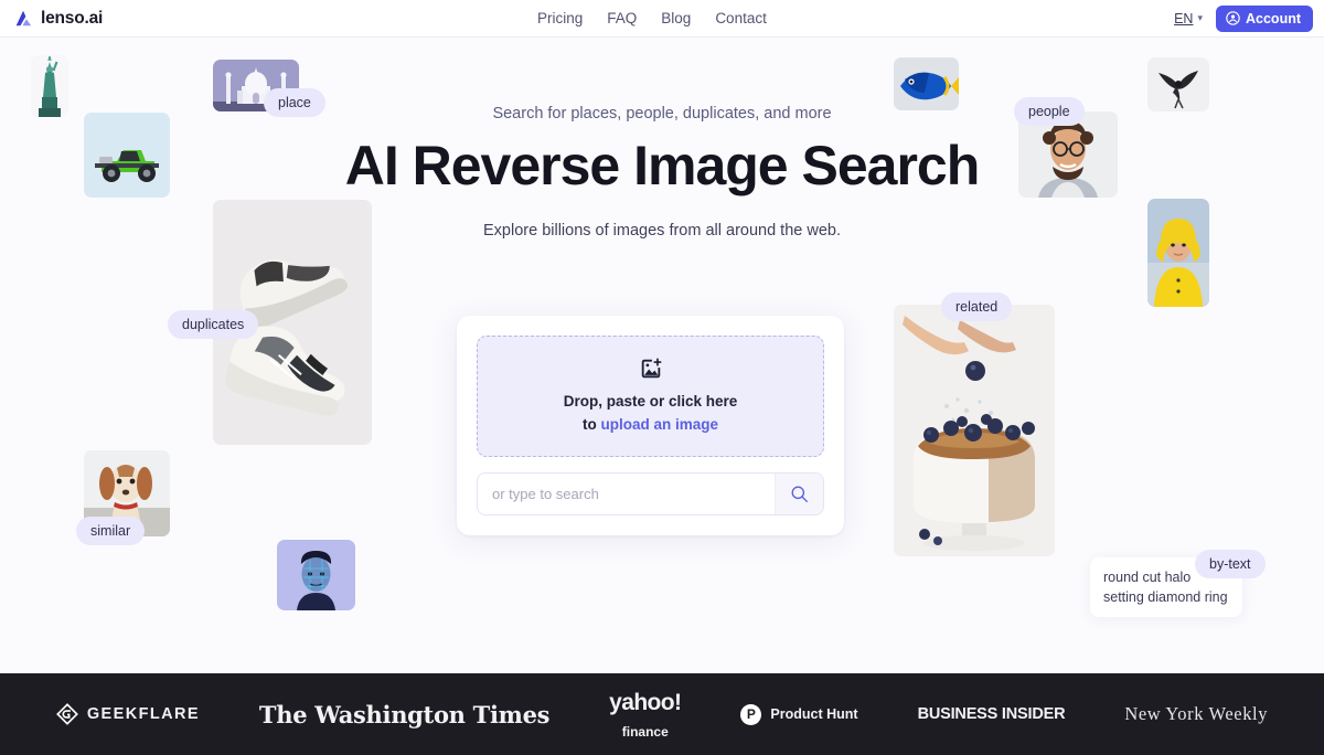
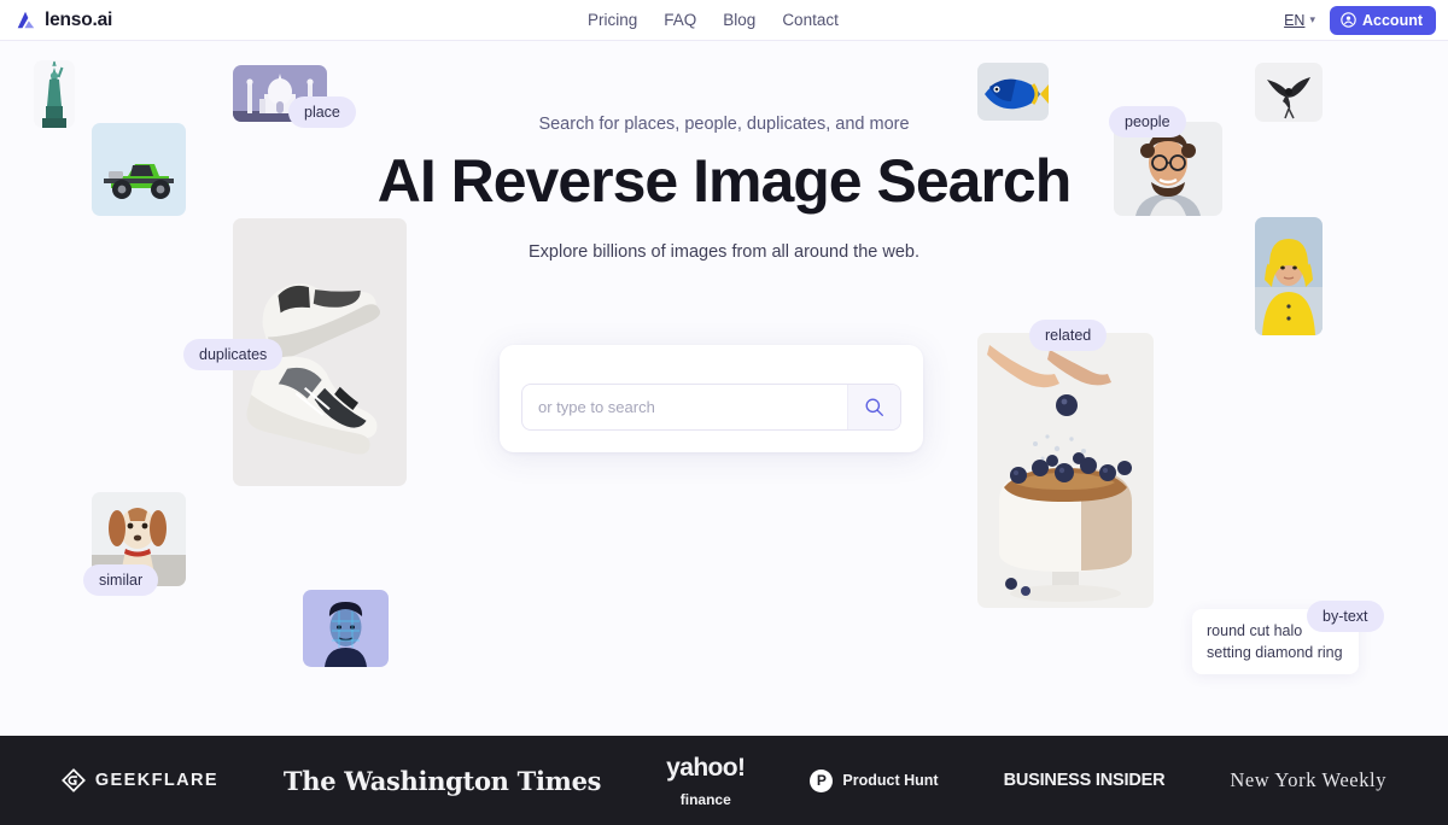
  lenso.ai
  Pricing
  FAQ
  Blog
  Contact
  EN
  ▾
  Account
  Search for places, people, duplicates, and more
  AI Reverse Image Search
  Explore billions of images from all around the web.
- Drop, paste or click here
- to upload an image
  or type to search
  place
  duplicates
  similar
  people
  related
  by-text
  round cut halo setting diamond ring
  GEEKFLARE
  The Washington Times
  yahoo!
  finance
  P
  Product Hunt
  BUSINESS INSIDER
  New York Weekly
